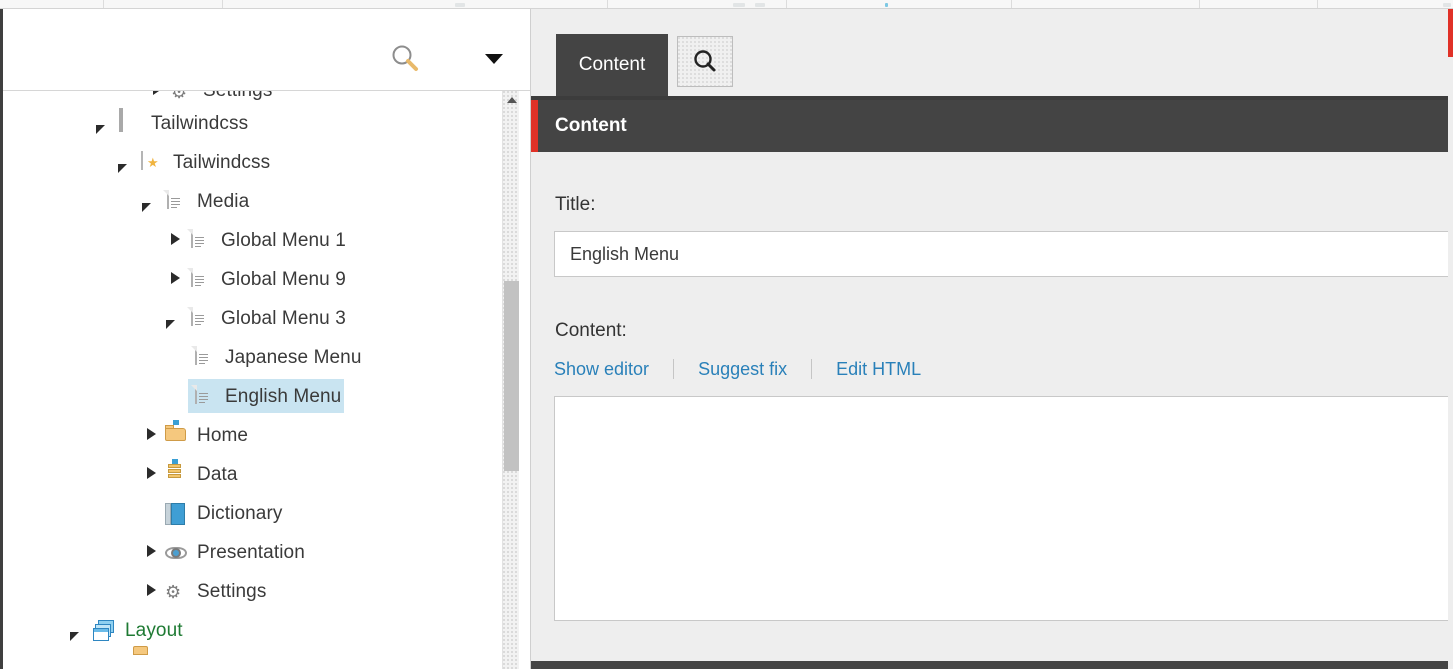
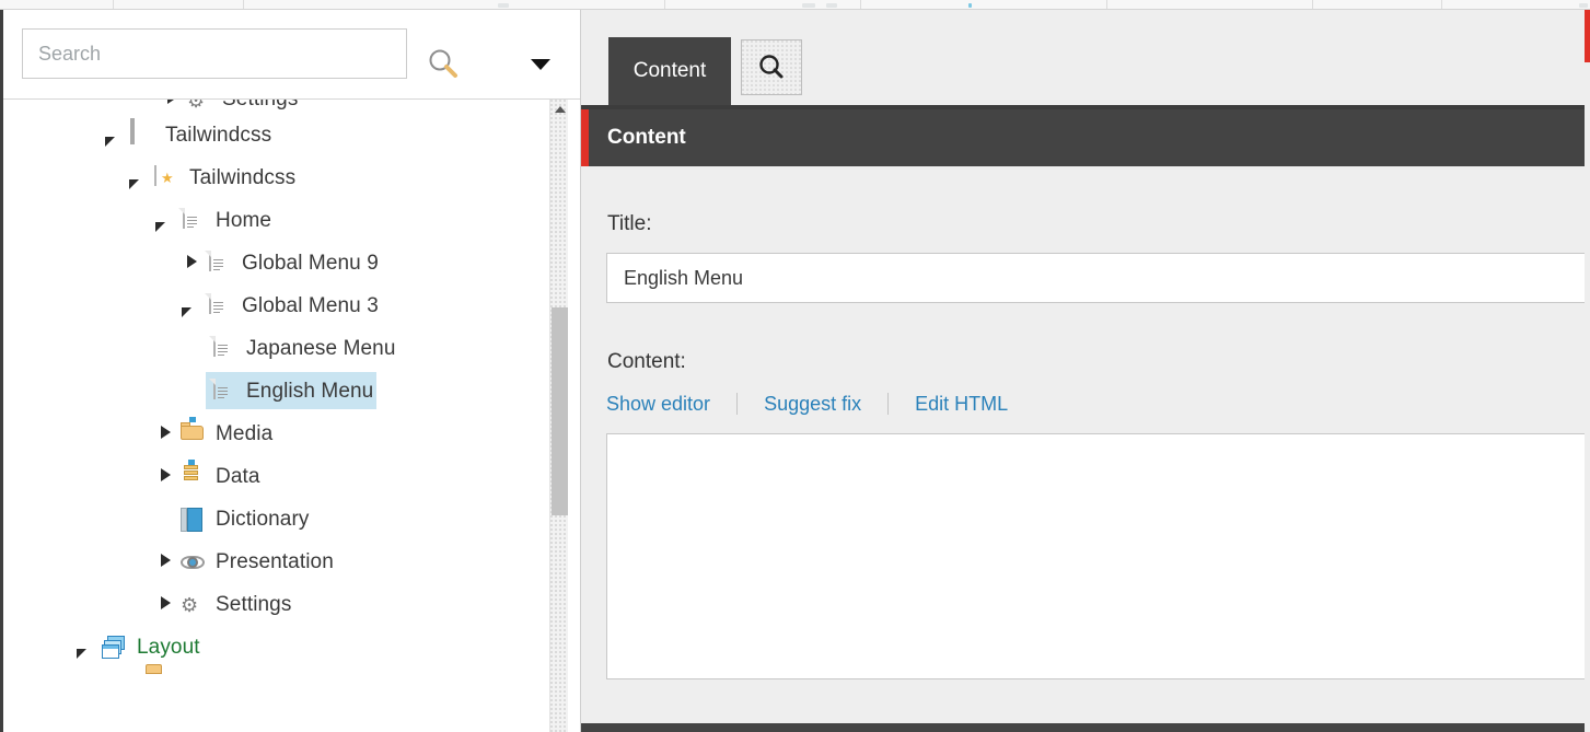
+ Search
  ⚙
  Settings
  Tailwindcss
  ★
  Tailwindcss
- Media
+ Home
- Global Menu 1
  Global Menu 9
  Global Menu 3
  Japanese Menu
  English Menu
- Home
+ Media
  Data
  Dictionary
  Presentation
  ⚙
  Settings
  Layout
  Content
  Content
  Title:
  English Menu
  Content:
  Show editor
  Suggest fix
  Edit HTML
